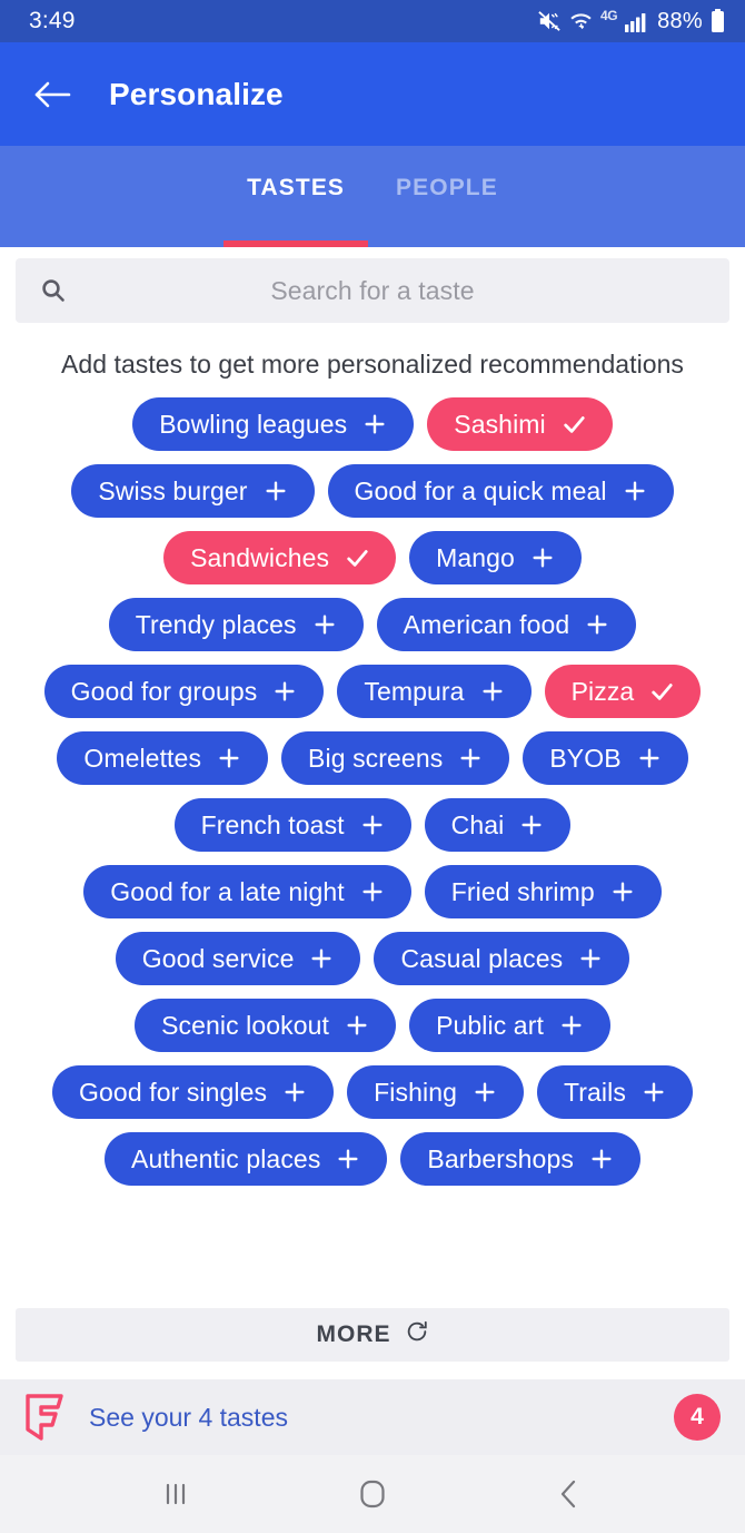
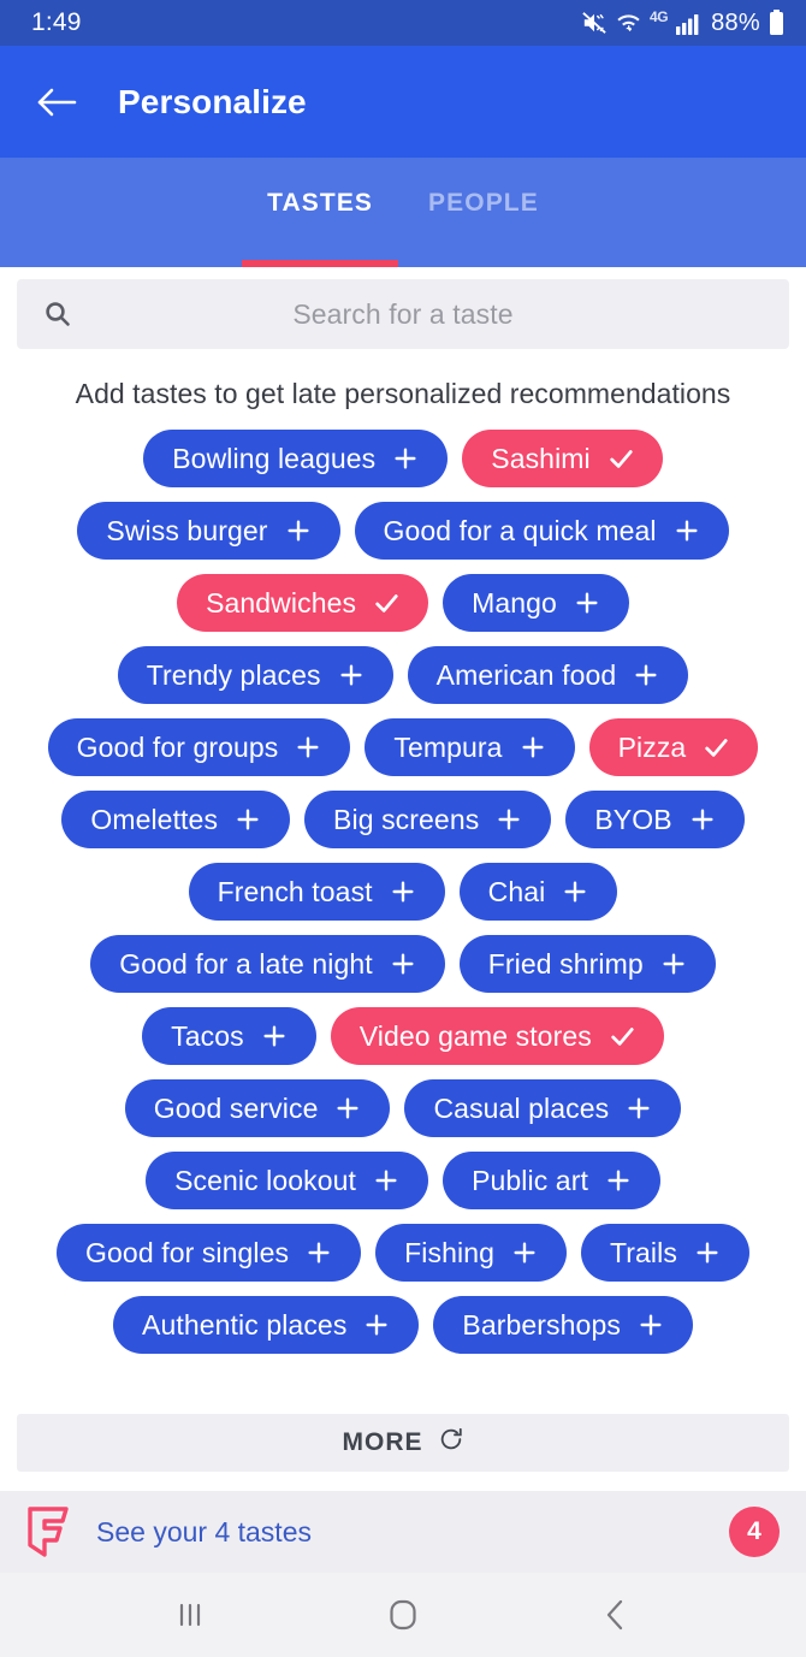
- 3:49
+ 1:49
  4G
  88%
  Personalize
  TASTES
  PEOPLE
  Search for a taste
- Add tastes to get more personalized recommendations
+ Add tastes to get late personalized recommendations
  Bowling leagues
  Sashimi
  Swiss burger
  Good for a quick meal
  Sandwiches
  Mango
  Trendy places
  American food
  Good for groups
  Tempura
  Pizza
  Omelettes
  Big screens
  BYOB
  French toast
  Chai
  Good for a late night
  Fried shrimp
+ Tacos
+ Video game stores
  Good service
  Casual places
  Scenic lookout
  Public art
  Good for singles
  Fishing
  Trails
  Authentic places
  Barbershops
  MORE
  See your 4 tastes
  4
